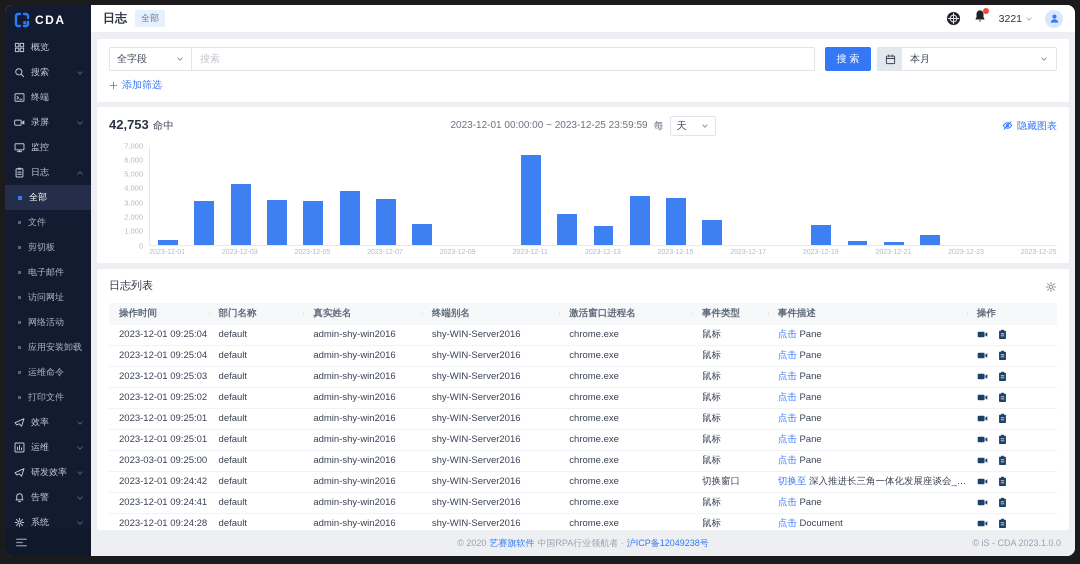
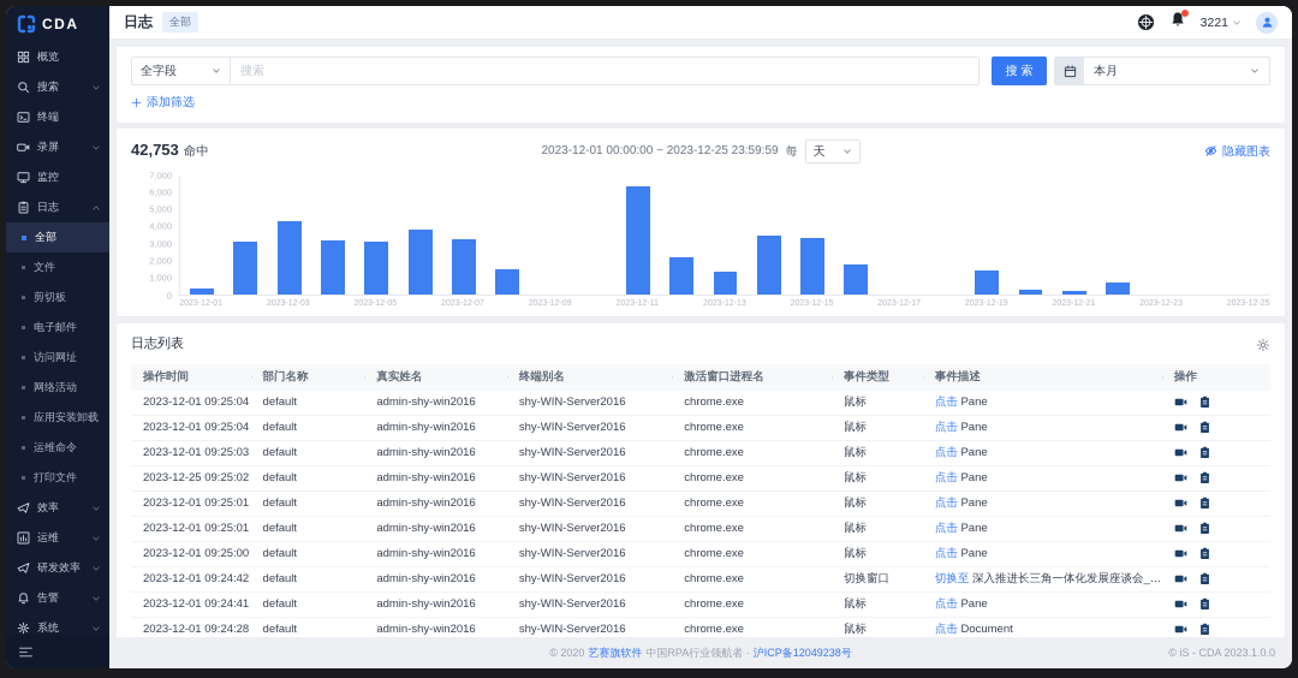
  CDA
  概览
  搜索
  终端
  录屏
  监控
  日志
  全部
  文件
  剪切板
  电子邮件
  访问网址
  网络活动
  应用安装卸载
  运维命令
  打印文件
  效率
  运维
  研发效率
  告警
  系统
  日志
  全部
  3221
  全字段
  搜索
  搜 索
  本月
  添加筛选
  42,753
  命中
  2023-12-01 00:00:00 ~ 2023-12-25 23:59:59
  每
  天
  隐藏图表
  0
  1,000
  2,000
  3,000
  4,000
  5,000
  6,000
  7,000
  日志列表
  操作时间
  部门名称
  真实姓名
  终端别名
  激活窗口进程名
  事件类型
  事件描述
  操作
  2023-12-01 09:25:04
  default
  admin-shy-win2016
  shy-WIN-Server2016
  chrome.exe
  鼠标
  点击 Pane
  2023-12-01 09:25:04
  default
  admin-shy-win2016
  shy-WIN-Server2016
  chrome.exe
  鼠标
  点击 Pane
  2023-12-01 09:25:03
  default
  admin-shy-win2016
  shy-WIN-Server2016
  chrome.exe
  鼠标
  点击 Pane
- 2023-12-01 09:25:02
+ 2023-12-25 09:25:02
  default
  admin-shy-win2016
  shy-WIN-Server2016
  chrome.exe
  鼠标
  点击 Pane
  2023-12-01 09:25:01
  default
  admin-shy-win2016
  shy-WIN-Server2016
  chrome.exe
  鼠标
  点击 Pane
  2023-12-01 09:25:01
  default
  admin-shy-win2016
  shy-WIN-Server2016
  chrome.exe
  鼠标
  点击 Pane
- 2023-03-01 09:25:00
+ 2023-12-01 09:25:00
  default
  admin-shy-win2016
  shy-WIN-Server2016
  chrome.exe
  鼠标
  点击 Pane
  2023-12-01 09:24:42
  default
  admin-shy-win2016
  shy-WIN-Server2016
  chrome.exe
  切换窗口
  2023-12-01 09:24:41
  default
  admin-shy-win2016
  shy-WIN-Server2016
  chrome.exe
  鼠标
  点击 Pane
  2023-12-01 09:24:28
  default
  admin-shy-win2016
  shy-WIN-Server2016
  chrome.exe
  鼠标
  点击 Document
  © 2020
  艺赛旗软件
  中国RPA行业领航者 ·
  沪ICP备12049238号
  © iS - CDA 2023.1.0.0
